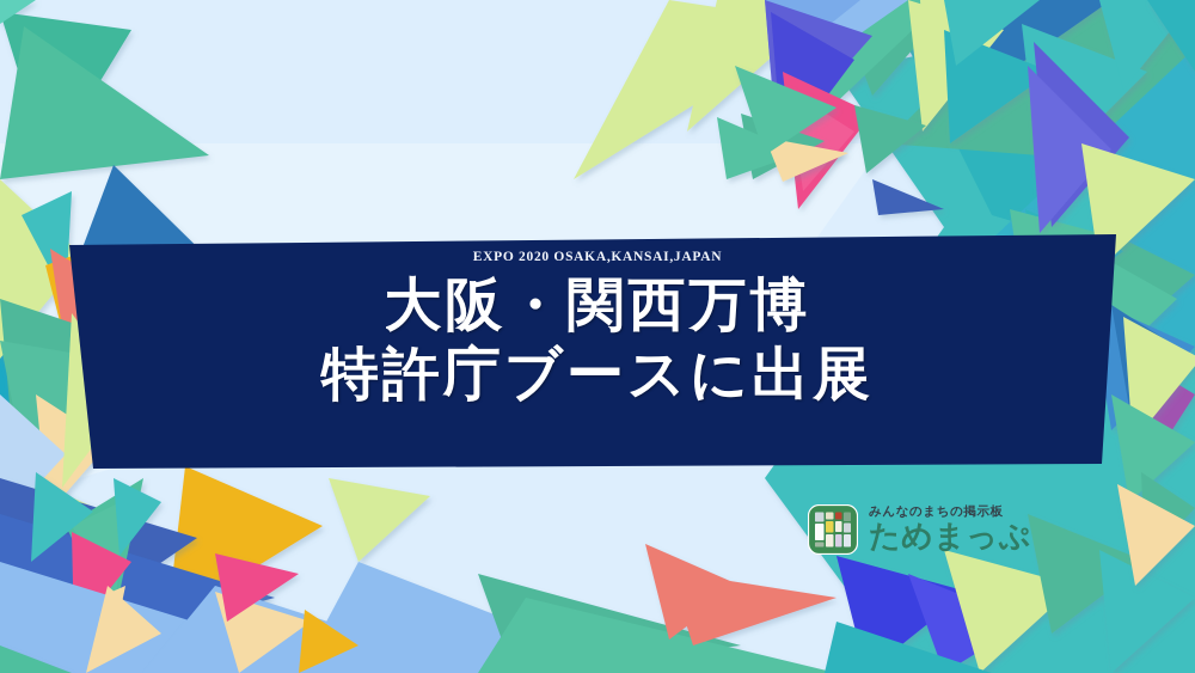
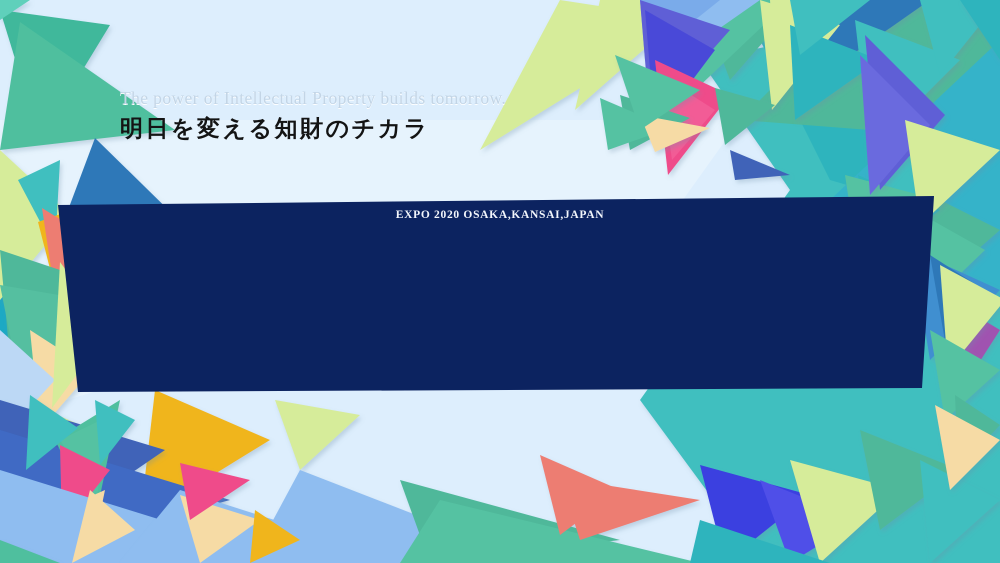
+ The power of Intellectual Property builds tomorrow.
+ 明日を変える知財のチカラ
  EXPO 2020 OSAKA,KANSAI,JAPAN
- 大阪・関西万博
- 特許庁ブースに出展
- みんなのまちの掲示板
- ためまっぷ
